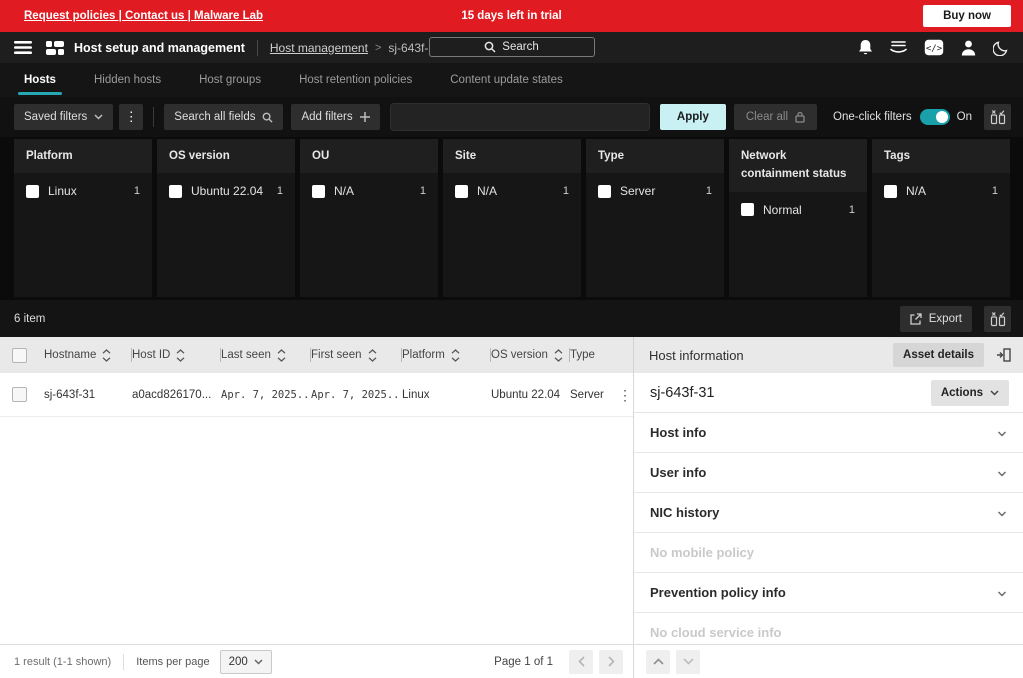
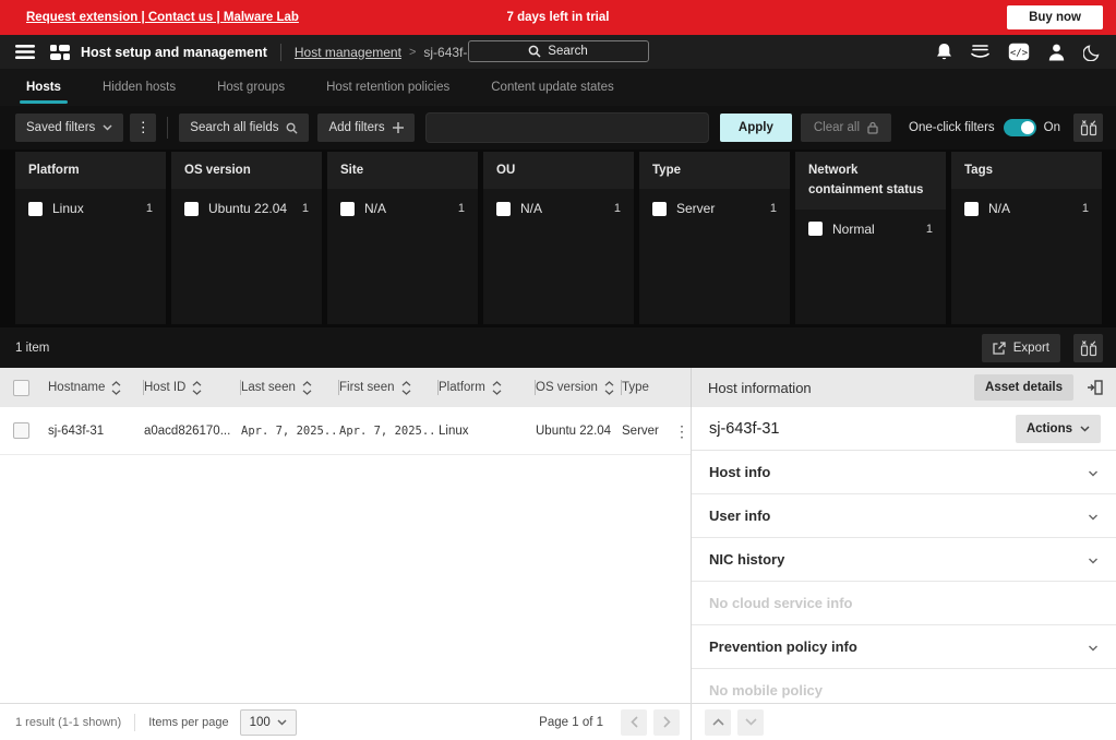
- Request policies | Contact us | Malware Lab
+ Request extension | Contact us | Malware Lab
- 15 days left in trial
+ 7 days left in trial
  Buy now
  Host setup and management
  Host management
  >
  sj-643f-
  Search
  </>
  Hosts
  Hidden hosts
  Host groups
  Host retention policies
  Content update states
  Saved filters
  ⋮
  Search all fields
  Add filters
  Apply
  Clear all
  One-click filters
  On
  Platform
  Linux
  1
  OS version
  Ubuntu 22.04
  1
- OU
+ Site
  N/A
  1
- Site
+ OU
  N/A
  1
  Type
  Server
  1
  Network containment status
  Normal
  1
  Tags
  N/A
  1
- 6 item
+ 1 item
  Export
  Hostname
  Host ID
  Last seen
  First seen
  Platform
  OS version
  Type
  Host information
  Asset details
  sj-643f-31
  a0acd826170...
  Apr. 7, 2025..
  Apr. 7, 2025..
  Linux
  Ubuntu 22.04
  Server
  ⋮
  sj-643f-31
  Actions
  Host info
  User info
  NIC history
- No mobile policy
+ No cloud service info
  Prevention policy info
- No cloud service info
+ No mobile policy
  1 result (1-1 shown)
  Items per page
- 200
+ 100
  Page 1 of 1
